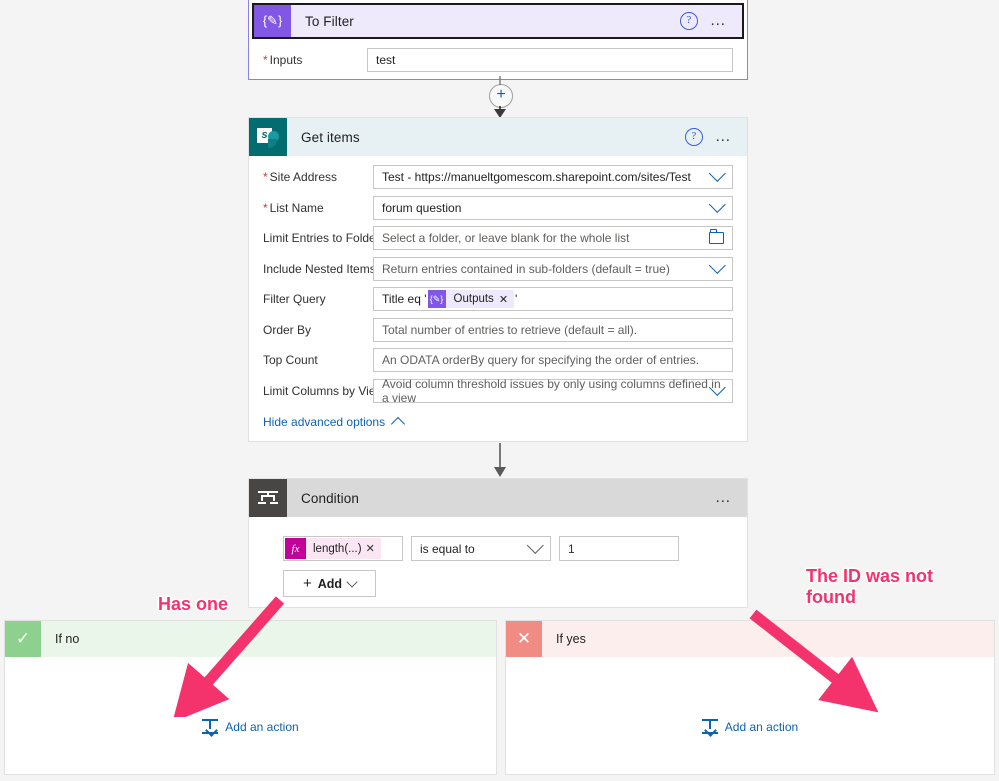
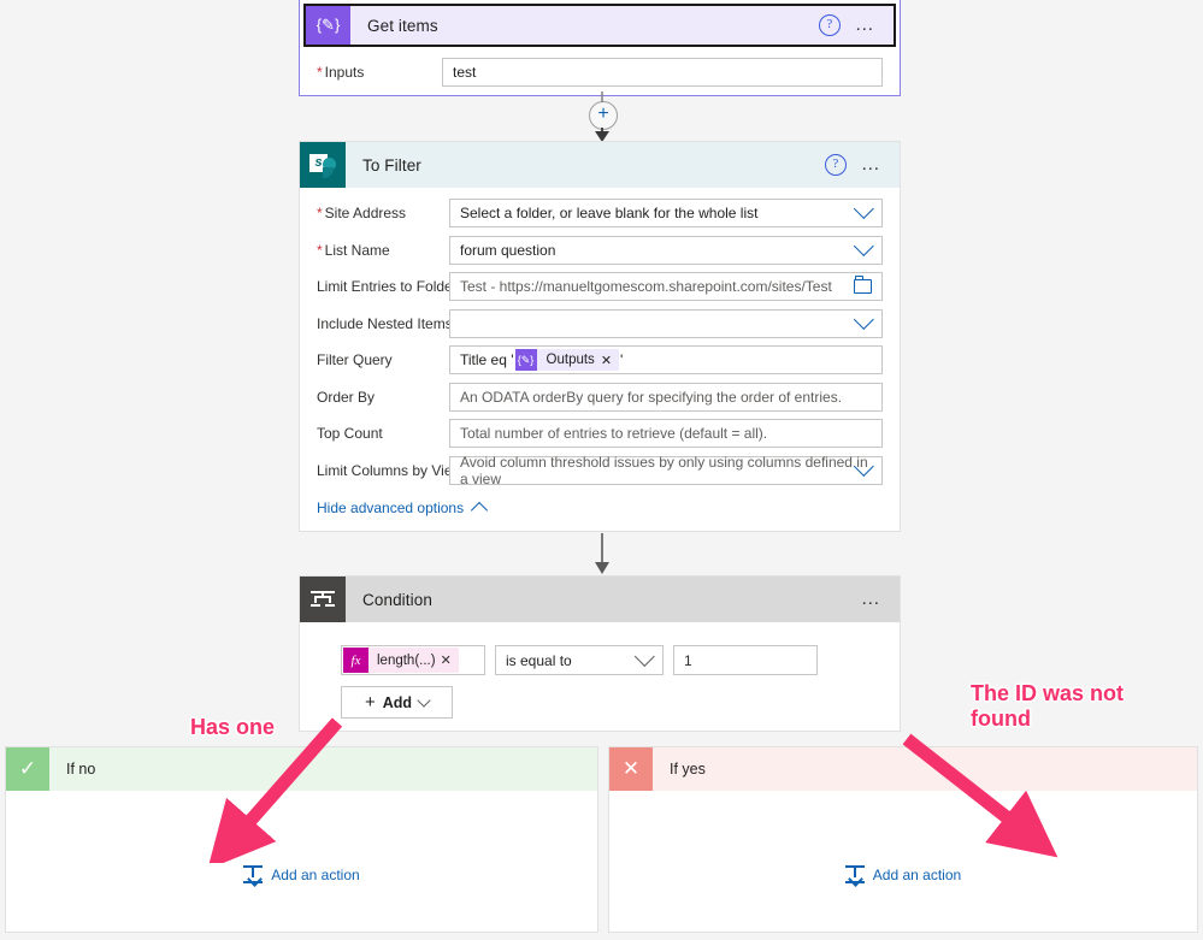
  {✎}
- To Filter
+ Get items
  ?
  …
  * Inputs
  test
  +
  s
- Get items
+ To Filter
  ?
  …
  * Site Address
- Test - https://manueltgomescom.sharepoint.com/sites/Test
+ Select a folder, or leave blank for the whole list
  * List Name
  forum question
  Limit Entries to Fold
- Select a folder, or leave blank for the whole list
+ Test - https://manueltgomescom.sharepoint.com/sites/Test
  Include Nested Item
- Return entries contained in sub-folders (default = true)
  Filter Query
  Title eq '
  {✎}
  Outputs
  ✕
  '
  Order By
- Total number of entries to retrieve (default = all).
+ An ODATA orderBy query for specifying the order of entries.
  Top Count
- An ODATA orderBy query for specifying the order of entries.
+ Total number of entries to retrieve (default = all).
  Limit Columns by Vi
  Avoid column threshold issues by only using columns defined in a view
  Hide advanced options
  Condition
  …
  fx
  length(...)
  ✕
  is equal to
  1
  +
  Add
  ✓
  If no
  Add an action
  ✕
  If yes
  Add an action
  Has one
  The ID was not found
